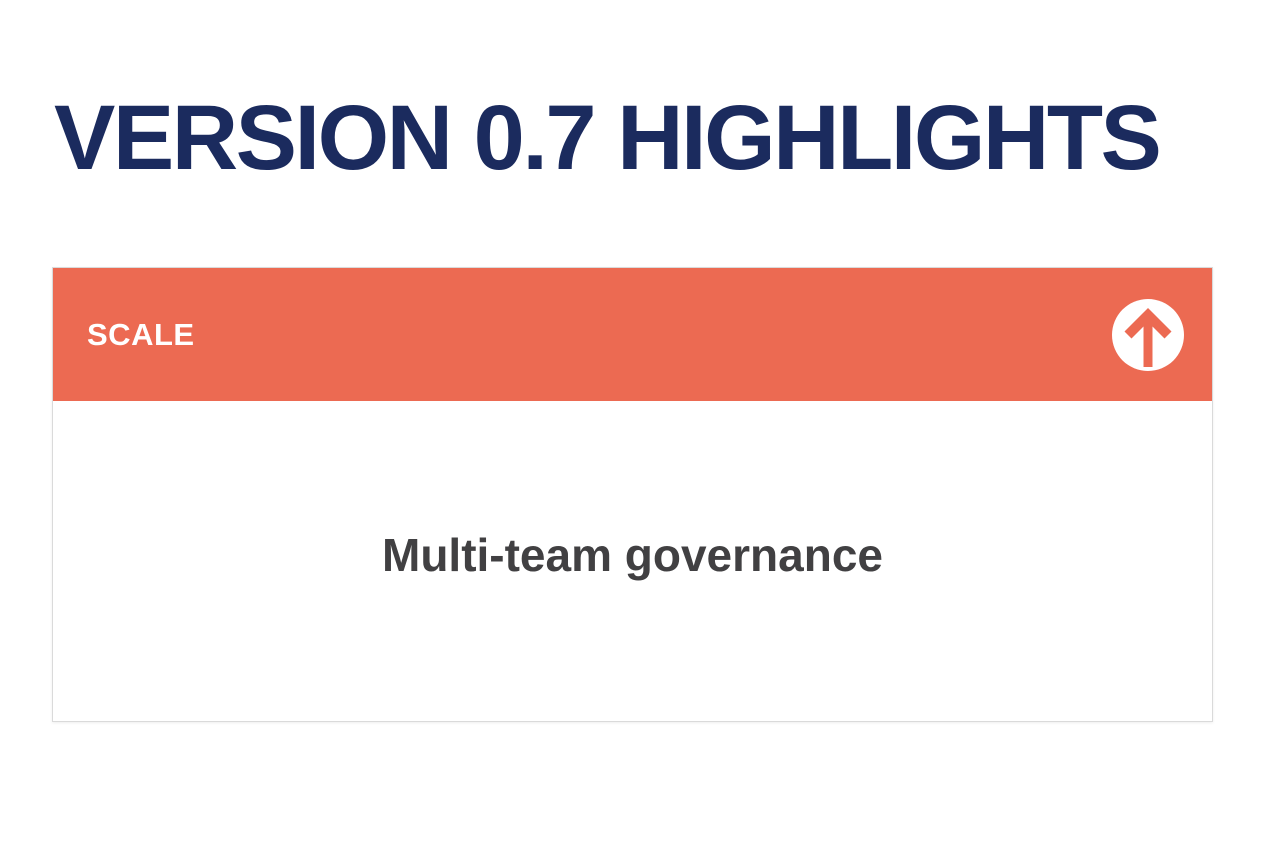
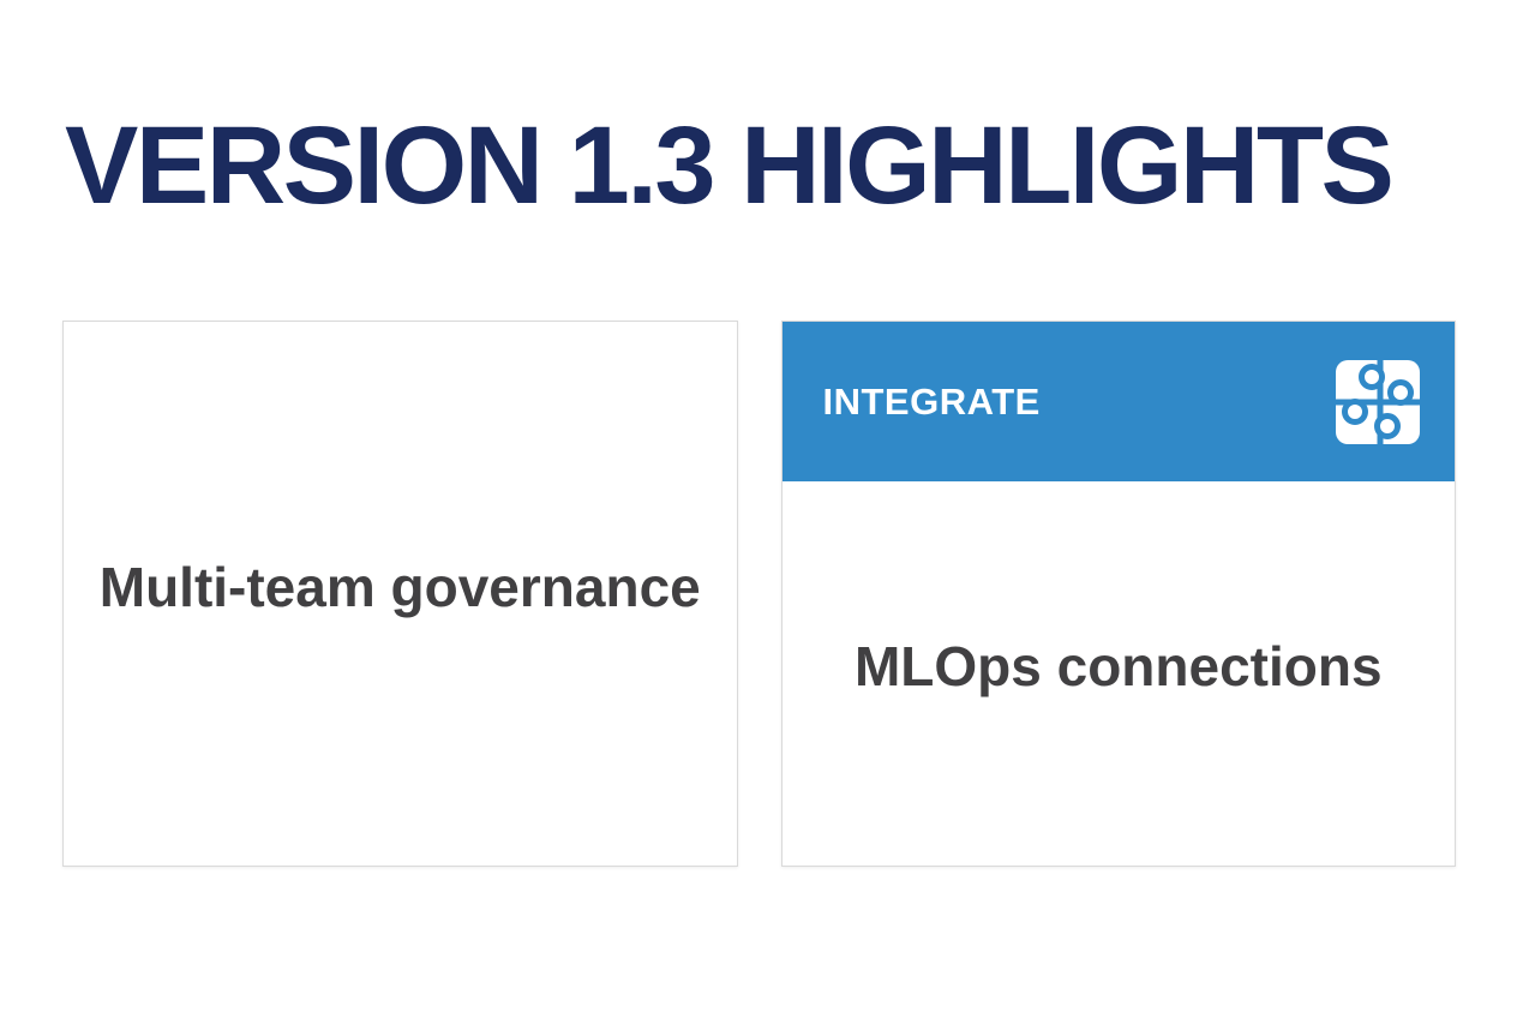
- VERSION 0.7 HIGHLIGHTS
+ VERSION 1.3 HIGHLIGHTS
- SCALE
  Multi-team governance
+ INTEGRATE
+ MLOps connections
